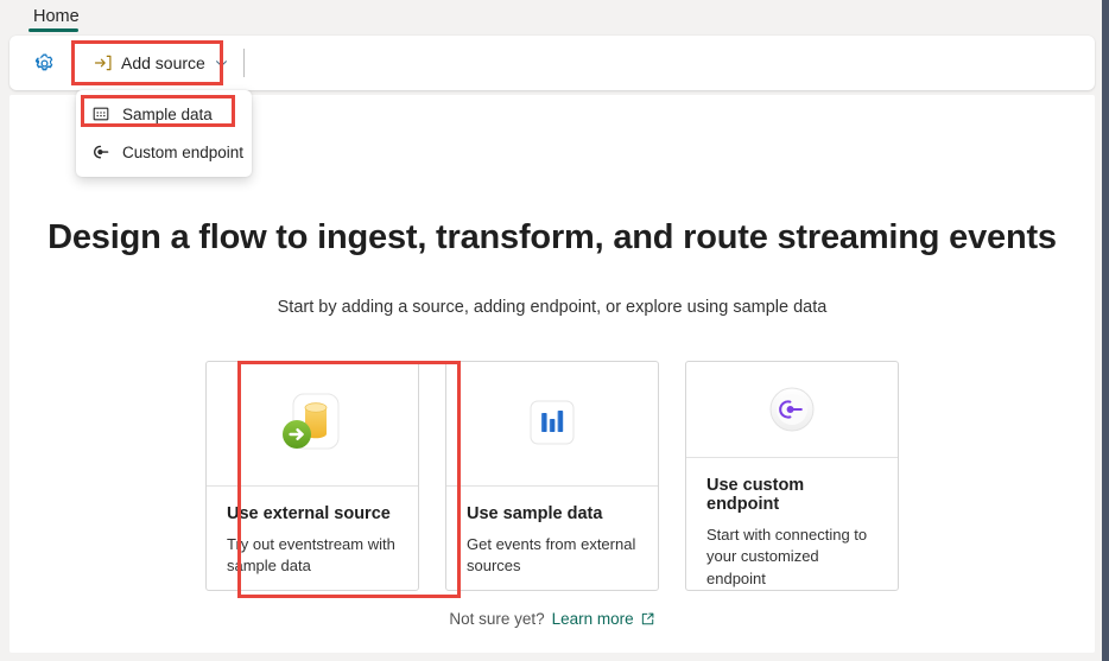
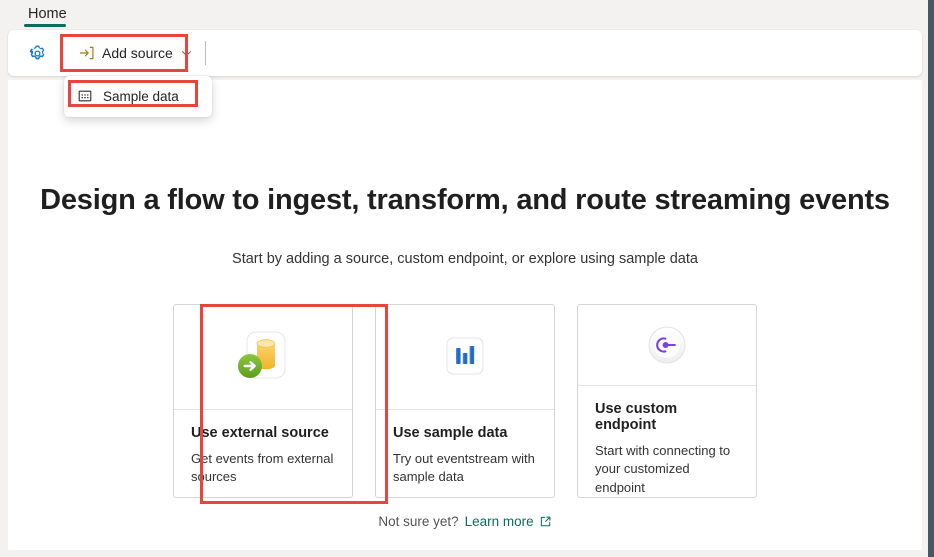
  Home
  Add source
  Sample data
- Custom endpoint
  Design a flow to ingest, transform, and route streaming events
- Start by adding a source, adding endpoint, or explore using sample data
+ Start by adding a source, custom endpoint, or explore using sample data
  Use external source
- Try out eventstream with sample data
+ Get events from external sources
  Use sample data
- Get events from external sources
+ Try out eventstream with sample data
  Use custom endpoint
  Start with connecting to your customized endpoint
  Not sure yet?
  Learn more
